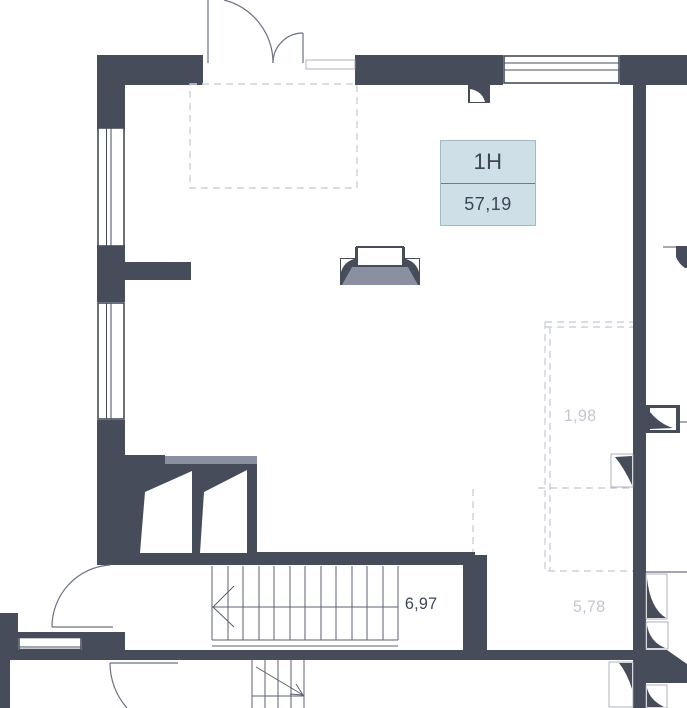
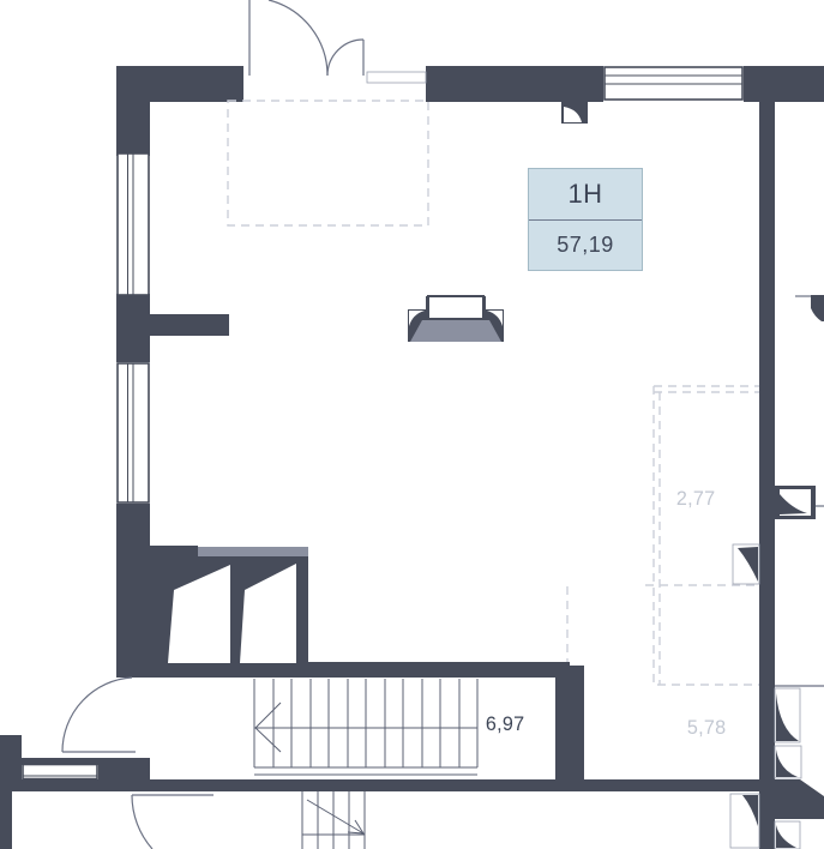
  1Н
  57,19
- 1,98
+ 2,77
  6,97
  5,78
